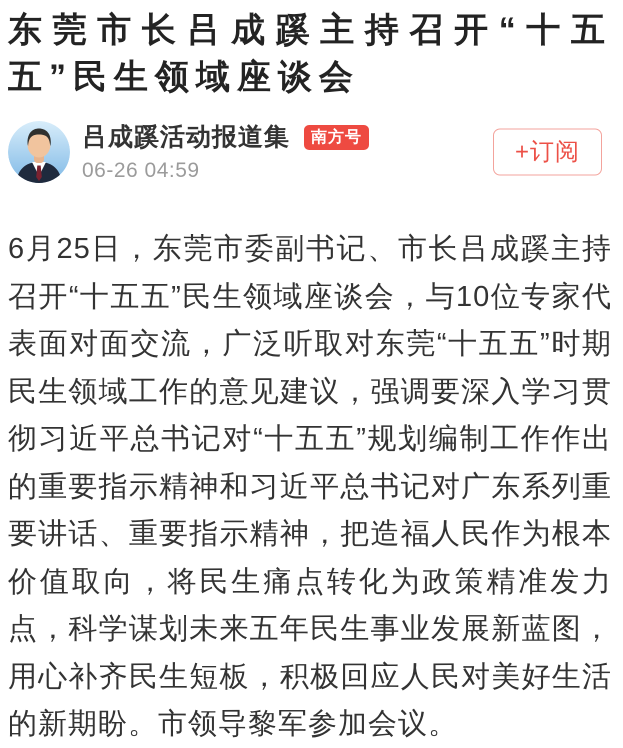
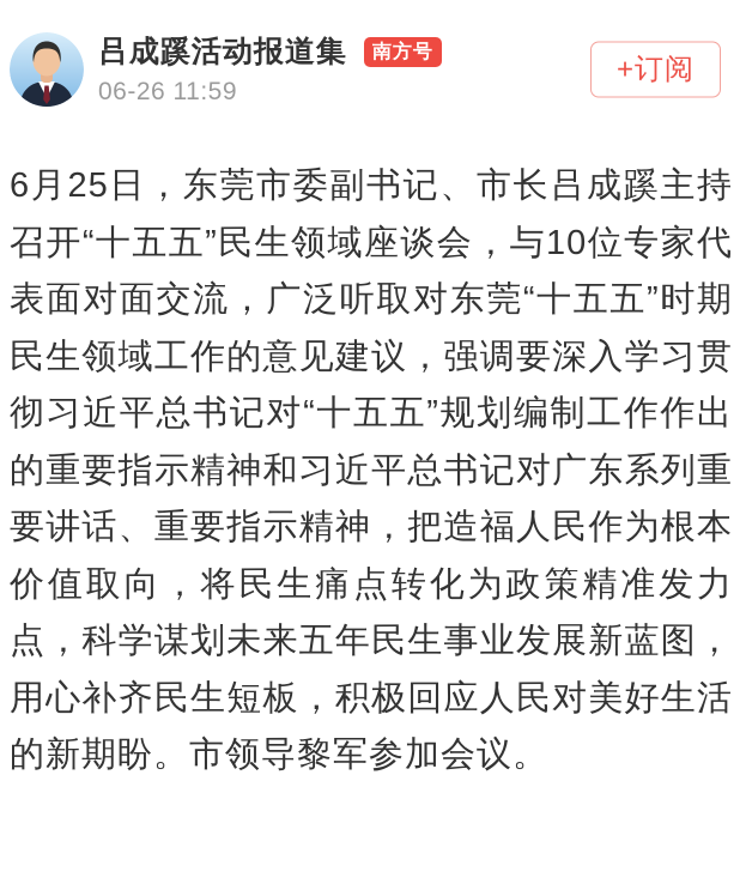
- 东莞市长吕成蹊主持召开“十五五”民生领域座谈会
  吕成蹊活动报道集
  南方号
- 06-26 04:59
+ 06-26 11:59
  +订阅
  6月25日，东莞市委副书记、市长吕成蹊主持召开“十五五”民生领域座谈会，与10位专家代表面对面交流，广泛听取对东莞“十五五”时期民生领域工作的意见建议，强调要深入学习贯彻习近平总书记对“十五五”规划编制工作作出的重要指示精神和习近平总书记对广东系列重要讲话、重要指示精神，把造福人民作为根本价值取向，将民生痛点转化为政策精准发力点，科学谋划未来五年民生事业发展新蓝图，用心补齐民生短板，积极回应人民对美好生活的新期盼。市领导黎军参加会议。
